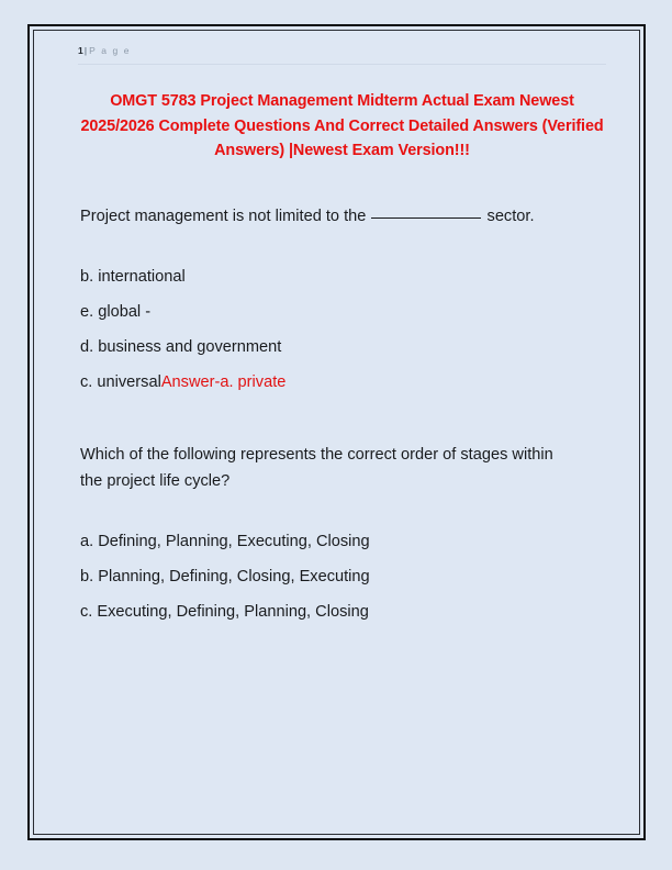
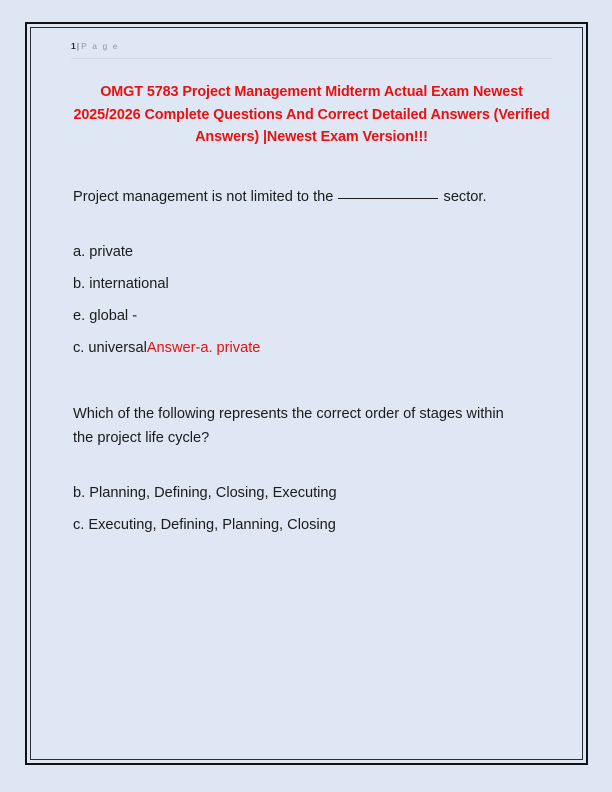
  1| P a g e
  OMGT 5783 Project Management Midterm Actual Exam Newest 2025/2026 Complete Questions And Correct Detailed Answers (Verified Answers) |Newest Exam Version!!!
  Project management is not limited to the sector.
+ a. private
  b. international
  e. global -
- d. business and government
  c. universalAnswer-a. private
  Which of the following represents the correct order of stages within the project life cycle?
- a. Defining, Planning, Executing, Closing
  b. Planning, Defining, Closing, Executing
  c. Executing, Defining, Planning, Closing
